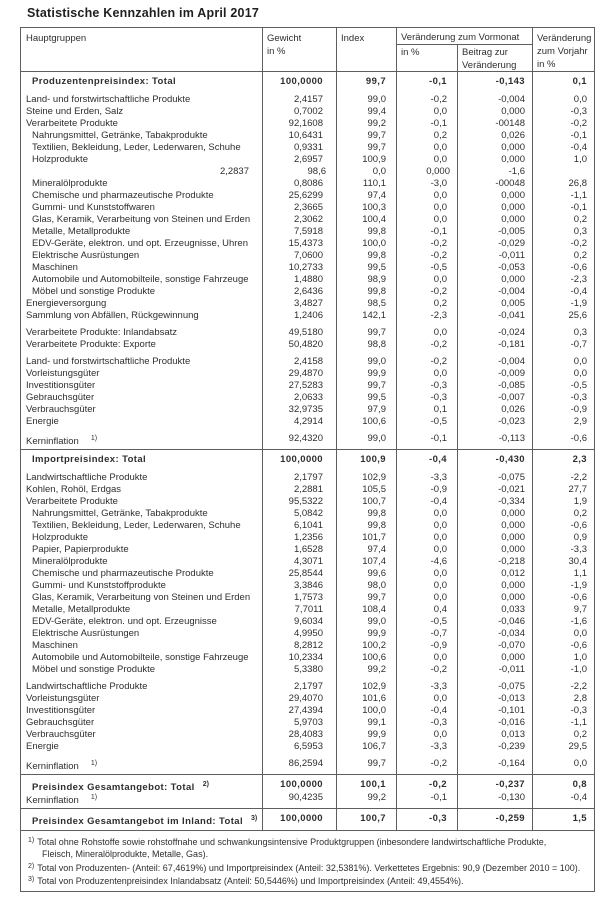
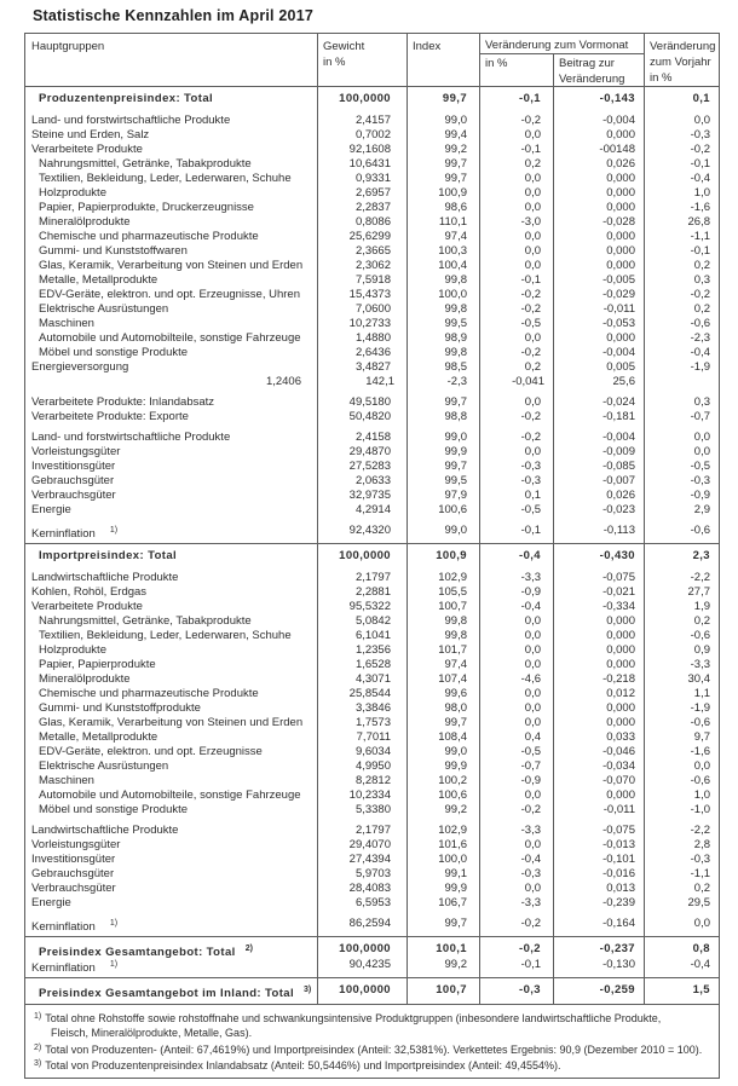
  Statistische Kennzahlen im April 2017
  Hauptgruppen
  Gewicht
  in %
  Index
  Veränderung zum Vormonat
  in %
  Beitrag zur
  Veränderung
  Veränderung
  zum Vorjahr
  in %
  Produzentenpreisindex: Total
  100,0000
  99,7
  -0,1
  -0,143
  0,1
  Land- und forstwirtschaftliche Produkte
  2,4157
  99,0
  -0,2
  -0,004
  0,0
  Steine und Erden, Salz
  0,7002
  99,4
  0,0
  0,000
  -0,3
  Verarbeitete Produkte
  92,1608
  99,2
  -0,1
  -00148
  -0,2
  Nahrungsmittel, Getränke, Tabakprodukte
  10,6431
  99,7
  0,2
  0,026
  -0,1
  Textilien, Bekleidung, Leder, Lederwaren, Schuhe
  0,9331
  99,7
  0,0
  0,000
  -0,4
  Holzprodukte
  2,6957
  100,9
  0,0
  0,000
  1,0
+ Papier, Papierprodukte, Druckerzeugnisse
  2,2837
  98,6
  0,0
  0,000
  -1,6
  Mineralölprodukte
  0,8086
  110,1
  -3,0
- -00048
+ -0,028
  26,8
  Chemische und pharmazeutische Produkte
  25,6299
  97,4
  0,0
  0,000
  -1,1
  Gummi- und Kunststoffwaren
  2,3665
  100,3
  0,0
  0,000
  -0,1
  Glas, Keramik, Verarbeitung von Steinen und Erden
  2,3062
  100,4
  0,0
  0,000
  0,2
  Metalle, Metallprodukte
  7,5918
  99,8
  -0,1
  -0,005
  0,3
  EDV-Geräte, elektron. und opt. Erzeugnisse, Uhren
  15,4373
  100,0
  -0,2
  -0,029
  -0,2
  Elektrische Ausrüstungen
  7,0600
  99,8
  -0,2
  -0,011
  0,2
  Maschinen
  10,2733
  99,5
  -0,5
  -0,053
  -0,6
  Automobile und Automobilteile, sonstige Fahrzeuge
  1,4880
  98,9
  0,0
  0,000
  -2,3
  Möbel und sonstige Produkte
  2,6436
  99,8
  -0,2
  -0,004
  -0,4
  Energieversorgung
  3,4827
  98,5
  0,2
  0,005
  -1,9
- Sammlung von Abfällen, Rückgewinnung
  1,2406
  142,1
  -2,3
  -0,041
  25,6
  Verarbeitete Produkte: Inlandabsatz
  49,5180
  99,7
  0,0
  -0,024
  0,3
  Verarbeitete Produkte: Exporte
  50,4820
  98,8
  -0,2
  -0,181
  -0,7
  Land- und forstwirtschaftliche Produkte
  2,4158
  99,0
  -0,2
  -0,004
  0,0
  Vorleistungsgüter
  29,4870
  99,9
  0,0
  -0,009
  0,0
  Investitionsgüter
  27,5283
  99,7
  -0,3
  -0,085
  -0,5
  Gebrauchsgüter
  2,0633
  99,5
  -0,3
  -0,007
  -0,3
  Verbrauchsgüter
  32,9735
  97,9
  0,1
  0,026
  -0,9
  Energie
  4,2914
  100,6
  -0,5
  -0,023
  2,9
  Kerninflation
  92,4320
  99,0
  -0,1
  -0,113
  -0,6
  Importpreisindex: Total
  100,0000
  100,9
  -0,4
  -0,430
  2,3
  Landwirtschaftliche Produkte
  2,1797
  102,9
  -3,3
  -0,075
  -2,2
  Kohlen, Rohöl, Erdgas
  2,2881
  105,5
  -0,9
  -0,021
  27,7
  Verarbeitete Produkte
  95,5322
  100,7
  -0,4
  -0,334
  1,9
  Nahrungsmittel, Getränke, Tabakprodukte
  5,0842
  99,8
  0,0
  0,000
  0,2
  Textilien, Bekleidung, Leder, Lederwaren, Schuhe
  6,1041
  99,8
  0,0
  0,000
  -0,6
  Holzprodukte
  1,2356
  101,7
  0,0
  0,000
  0,9
  Papier, Papierprodukte
  1,6528
  97,4
  0,0
  0,000
  -3,3
  Mineralölprodukte
  4,3071
  107,4
  -4,6
  -0,218
  30,4
  Chemische und pharmazeutische Produkte
  25,8544
  99,6
  0,0
  0,012
  1,1
  Gummi- und Kunststoffprodukte
  3,3846
  98,0
  0,0
  0,000
  -1,9
  Glas, Keramik, Verarbeitung von Steinen und Erden
  1,7573
  99,7
  0,0
  0,000
  -0,6
  Metalle, Metallprodukte
  7,7011
  108,4
  0,4
  0,033
  9,7
  EDV-Geräte, elektron. und opt. Erzeugnisse
  9,6034
  99,0
  -0,5
  -0,046
  -1,6
  Elektrische Ausrüstungen
  4,9950
  99,9
  -0,7
  -0,034
  0,0
  Maschinen
  8,2812
  100,2
  -0,9
  -0,070
  -0,6
  Automobile und Automobilteile, sonstige Fahrzeuge
  10,2334
  100,6
  0,0
  0,000
  1,0
  Möbel und sonstige Produkte
  5,3380
  99,2
  -0,2
  -0,011
  -1,0
  Landwirtschaftliche Produkte
  2,1797
  102,9
  -3,3
  -0,075
  -2,2
  Vorleistungsgüter
  29,4070
  101,6
  0,0
  -0,013
  2,8
  Investitionsgüter
  27,4394
  100,0
  -0,4
  -0,101
  -0,3
  Gebrauchsgüter
  5,9703
  99,1
  -0,3
  -0,016
  -1,1
  Verbrauchsgüter
  28,4083
  99,9
  0,0
  0,013
  0,2
  Energie
  6,5953
  106,7
  -3,3
  -0,239
  29,5
  Kerninflation
  86,2594
  99,7
  -0,2
  -0,164
  0,0
  Preisindex Gesamtangebot: Total
  100,0000
  100,1
  -0,2
  -0,237
  0,8
  Kerninflation
  90,4235
  99,2
  -0,1
  -0,130
  -0,4
  Preisindex Gesamtangebot im Inland: Total
  100,0000
  100,7
  -0,3
  -0,259
  1,5
  Total ohne Rohstoffe sowie rohstoffnahe und schwankungsintensive Produktgruppen (inbesondere landwirtschaftliche Produkte,
  Fleisch, Mineralölprodukte, Metalle, Gas).
  Total von Produzenten- (Anteil: 67,4619%) und Importpreisindex (Anteil: 32,5381%). Verkettetes Ergebnis: 90,9 (Dezember 2010 = 100).
  Total von Produzentenpreisindex Inlandabsatz (Anteil: 50,5446%) und Importpreisindex (Anteil: 49,4554%).
